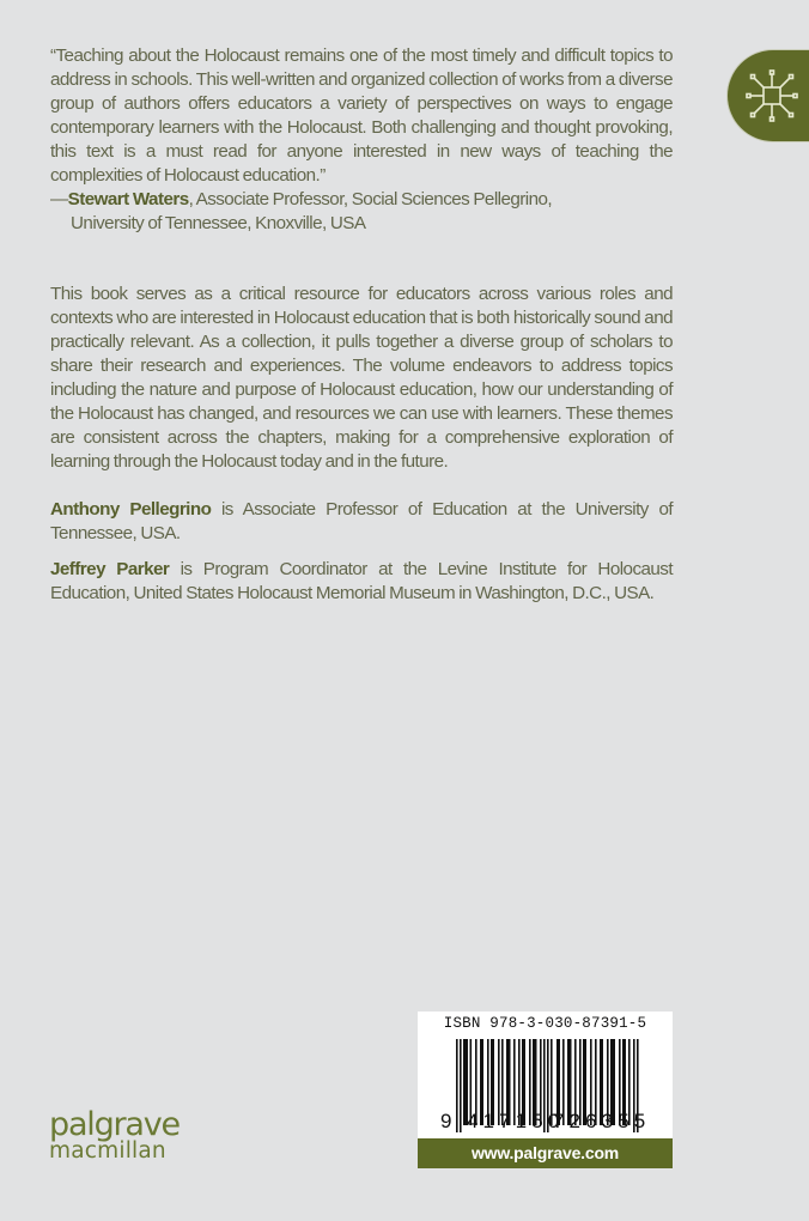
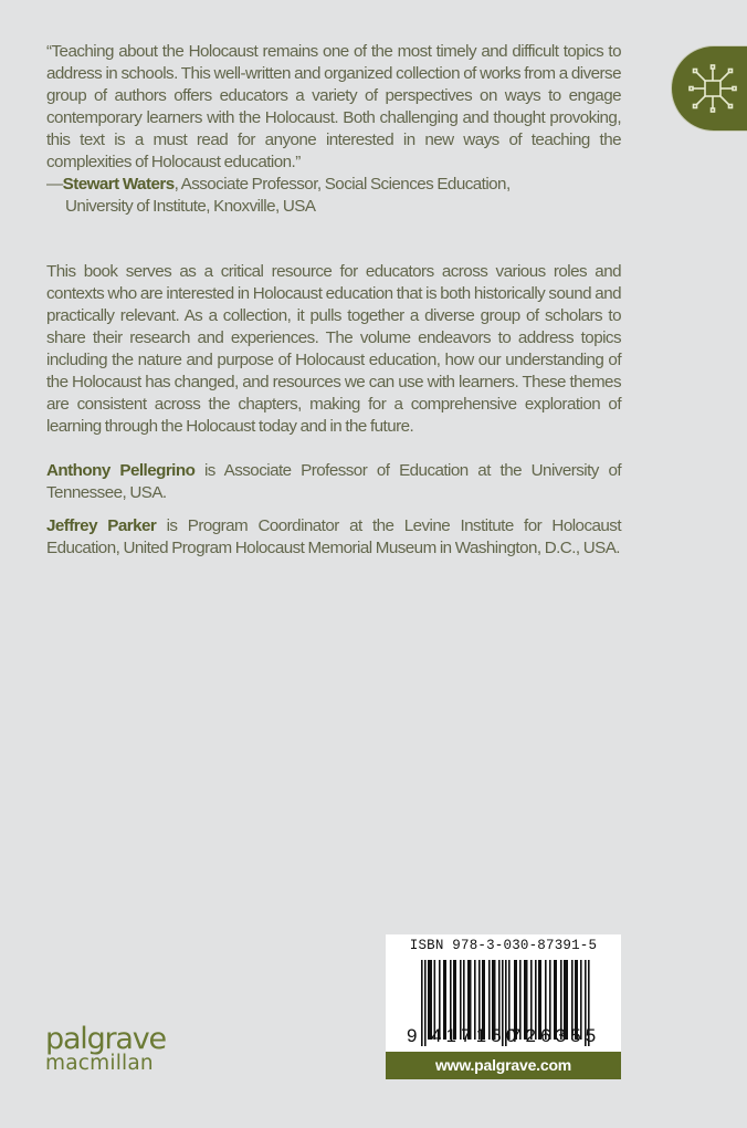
  “Teaching about the Holocaust remains one of the most timely and difficult topics to address in schools. This well-written and organized collection of works from a diverse group of authors offers educators a variety of perspectives on ways to engage contemporary learners with the Holocaust. Both challenging and thought provoking, this text is a must read for anyone interested in new ways of teaching the complexities of Holocaust education.”
- —Stewart Waters, Associate Professor, Social Sciences Pellegrino,
+ —Stewart Waters, Associate Professor, Social Sciences Education,
- University of Tennessee, Knoxville, USA
+ University of Institute, Knoxville, USA
  This book serves as a critical resource for educators across various roles and contexts who are interested in Holocaust education that is both historically sound and practically relevant. As a collection, it pulls together a diverse group of scholars to share their research and experiences. The volume endeavors to address topics including the nature and purpose of Holocaust education, how our understanding of the Holocaust has changed, and resources we can use with learners. These themes are consistent across the chapters, making for a comprehensive exploration of learning through the Holocaust today and in the future.
  Anthony Pellegrino is Associate Professor of Education at the University of Tennessee, USA.
- Jeffrey Parker is Program Coordinator at the Levine Institute for Holocaust Education, United States Holocaust Memorial Museum in Washington, D.C., USA.
+ Jeffrey Parker is Program Coordinator at the Levine Institute for Holocaust Education, United Program Holocaust Memorial Museum in Washington, D.C., USA.
  ISBN 978-3-030-87391-5
  9
  417150
  726355
  www.palgrave.com
  palgrave
  macmillan
